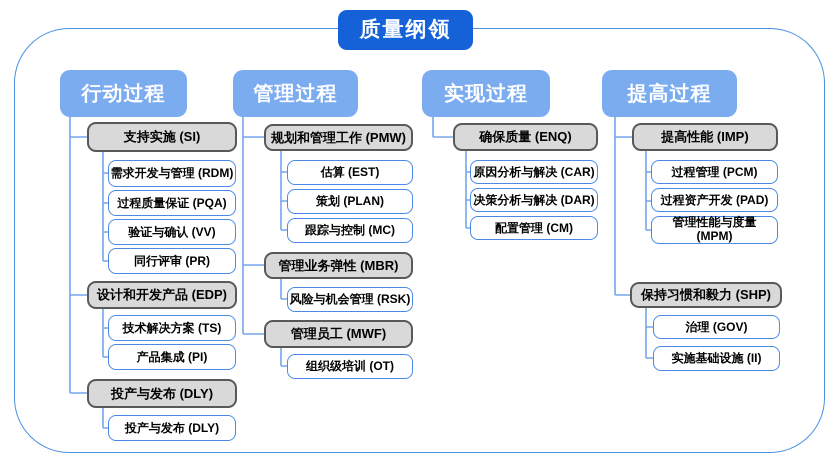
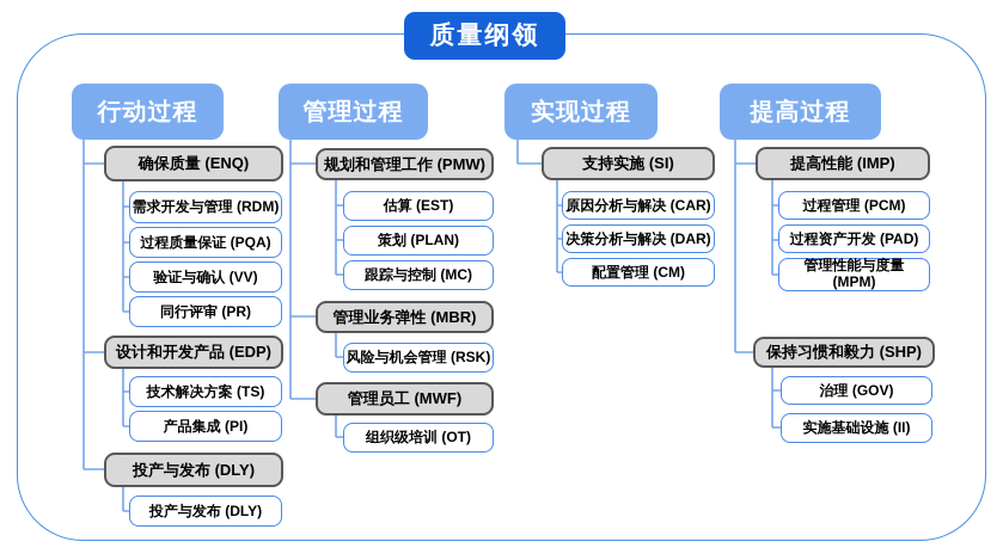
  质量纲领
  行动过程
- 支持实施 (SI)
+ 确保质量 (ENQ)
  需求开发与管理 (RDM)
  过程质量保证 (PQA)
  验证与确认 (VV)
  同行评审 (PR)
  设计和开发产品 (EDP)
  技术解决方案 (TS)
  产品集成 (PI)
  投产与发布 (DLY)
  投产与发布 (DLY)
  管理过程
  规划和管理工作 (PMW)
  估算 (EST)
  策划 (PLAN)
  跟踪与控制 (MC)
  管理业务弹性 (MBR)
  风险与机会管理 (RSK)
  管理员工 (MWF)
  组织级培训 (OT)
  实现过程
- 确保质量 (ENQ)
+ 支持实施 (SI)
  原因分析与解决 (CAR)
  决策分析与解决 (DAR)
  配置管理 (CM)
  提高过程
  提高性能 (IMP)
  过程管理 (PCM)
  过程资产开发 (PAD)
  管理性能与度量 (MPM)
  保持习惯和毅力 (SHP)
  治理 (GOV)
  实施基础设施 (II)
